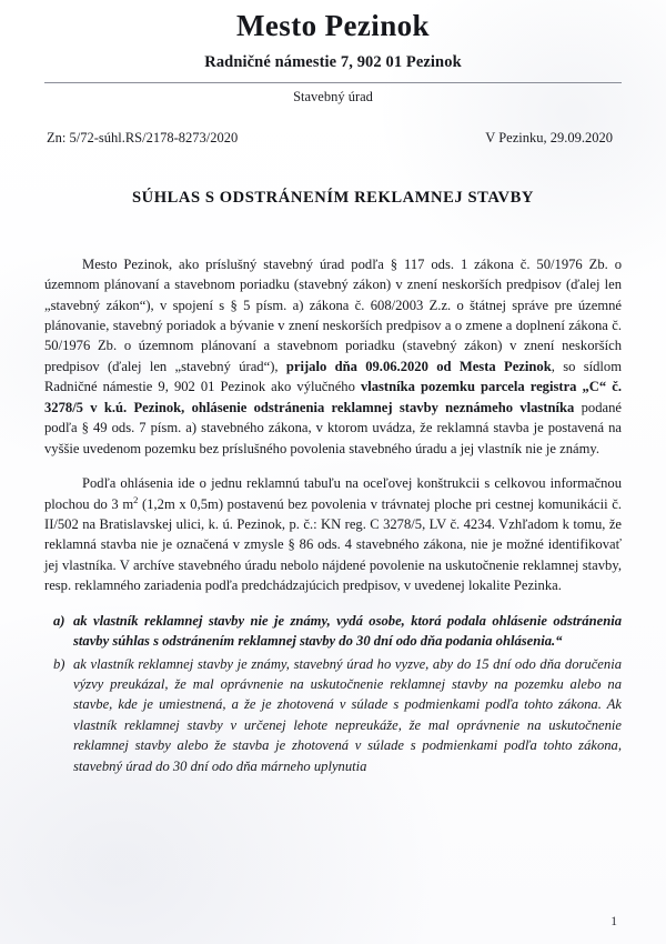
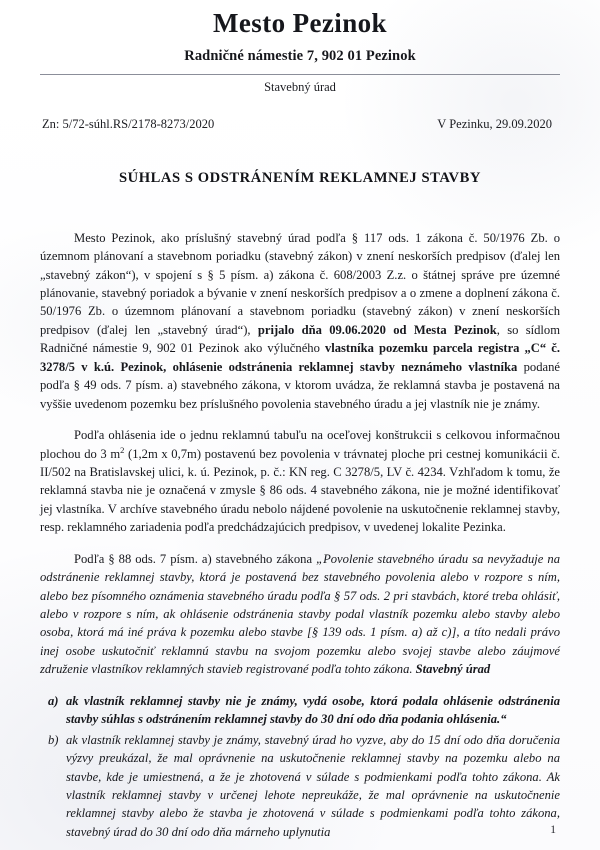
  Mesto Pezinok
  Radničné námestie 7, 902 01 Pezinok
  Stavebný úrad
  Zn: 5/72-súhl.RS/2178-8273/2020
  V Pezinku, 29.09.2020
  SÚHLAS S ODSTRÁNENÍM REKLAMNEJ STAVBY
  Mesto Pezinok, ako príslušný stavebný úrad podľa § 117 ods. 1 zákona č. 50/1976 Zb. o územnom plánovaní a stavebnom poriadku (stavebný zákon) v znení neskorších predpisov (ďalej len „stavebný zákon“), v spojení s § 5 písm. a) zákona č. 608/2003 Z.z. o štátnej správe pre územné plánovanie, stavebný poriadok a bývanie v znení neskorších predpisov a o zmene a doplnení zákona č. 50/1976 Zb. o územnom plánovaní a stavebnom poriadku (stavebný zákon) v znení neskorších predpisov (ďalej len „stavebný úrad“), prijalo dňa 09.06.2020 od Mesta Pezinok, so sídlom Radničné námestie 9, 902 01 Pezinok ako výlučného vlastníka pozemku parcela registra „C“ č. 3278/5 v k.ú. Pezinok, ohlásenie odstránenia reklamnej stavby neznámeho vlastníka podané podľa § 49 ods. 7 písm. a) stavebného zákona, v ktorom uvádza, že reklamná stavba je postavená na vyššie uvedenom pozemku bez príslušného povolenia stavebného úradu a jej vlastník nie je známy.
- Podľa ohlásenia ide o jednu reklamnú tabuľu na oceľovej konštrukcii s celkovou informačnou plochou do 3 m2 (1,2m x 0,5m) postavenú bez povolenia v trávnatej ploche pri cestnej komunikácii č. II/502 na Bratislavskej ulici, k. ú. Pezinok, p. č.: KN reg. C 3278/5, LV č. 4234. Vzhľadom k tomu, že reklamná stavba nie je označená v zmysle § 86 ods. 4 stavebného zákona, nie je možné identifikovať jej vlastníka. V archíve stavebného úradu nebolo nájdené povolenie na uskutočnenie reklamnej stavby, resp. reklamného zariadenia podľa predchádzajúcich predpisov, v uvedenej lokalite Pezinka.
+ Podľa ohlásenia ide o jednu reklamnú tabuľu na oceľovej konštrukcii s celkovou informačnou plochou do 3 m2 (1,2m x 0,7m) postavenú bez povolenia v trávnatej ploche pri cestnej komunikácii č. II/502 na Bratislavskej ulici, k. ú. Pezinok, p. č.: KN reg. C 3278/5, LV č. 4234. Vzhľadom k tomu, že reklamná stavba nie je označená v zmysle § 86 ods. 4 stavebného zákona, nie je možné identifikovať jej vlastníka. V archíve stavebného úradu nebolo nájdené povolenie na uskutočnenie reklamnej stavby, resp. reklamného zariadenia podľa predchádzajúcich predpisov, v uvedenej lokalite Pezinka.
+ Podľa § 88 ods. 7 písm. a) stavebného zákona „Povolenie stavebného úradu sa nevyžaduje na odstránenie reklamnej stavby, ktorá je postavená bez stavebného povolenia alebo v rozpore s ním, alebo bez písomného oznámenia stavebného úradu podľa § 57 ods. 2 pri stavbách, ktoré treba ohlásiť, alebo v rozpore s ním, ak ohlásenie odstránenia stavby podal vlastník pozemku alebo stavby alebo osoba, ktorá má iné práva k pozemku alebo stavbe [§ 139 ods. 1 písm. a) až c)], a títo nedali právo inej osobe uskutočniť reklamnú stavbu na svojom pozemku alebo svojej stavbe alebo záujmové združenie vlastníkov reklamných stavieb registrované podľa tohto zákona. Stavebný úrad
  a)
  ak vlastník reklamnej stavby nie je známy, vydá osobe, ktorá podala ohlásenie odstránenia stavby súhlas s odstránením reklamnej stavby do 30 dní odo dňa podania ohlásenia.“
  b)
  ak vlastník reklamnej stavby je známy, stavebný úrad ho vyzve, aby do 15 dní odo dňa doručenia výzvy preukázal, že mal oprávnenie na uskutočnenie reklamnej stavby na pozemku alebo na stavbe, kde je umiestnená, a že je zhotovená v súlade s podmienkami podľa tohto zákona. Ak vlastník reklamnej stavby v určenej lehote nepreukáže, že mal oprávnenie na uskutočnenie reklamnej stavby alebo že stavba je zhotovená v súlade s podmienkami podľa tohto zákona, stavebný úrad do 30 dní odo dňa márneho uplynutia
  1
